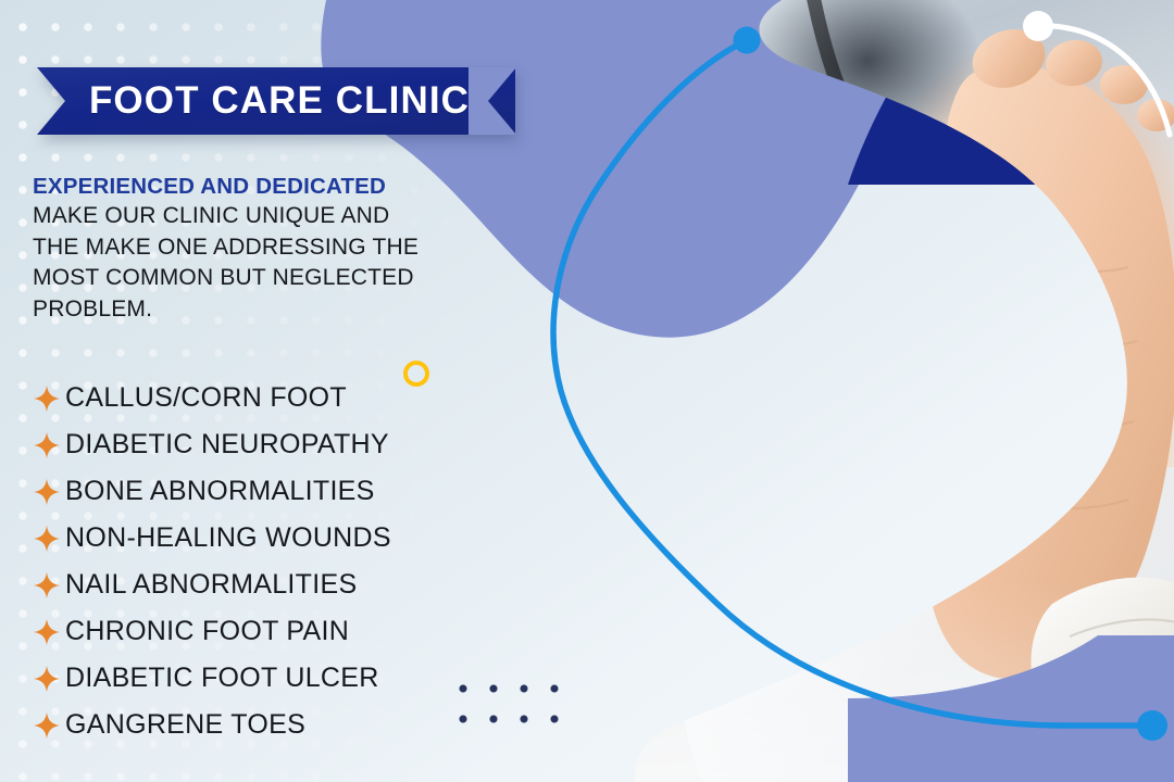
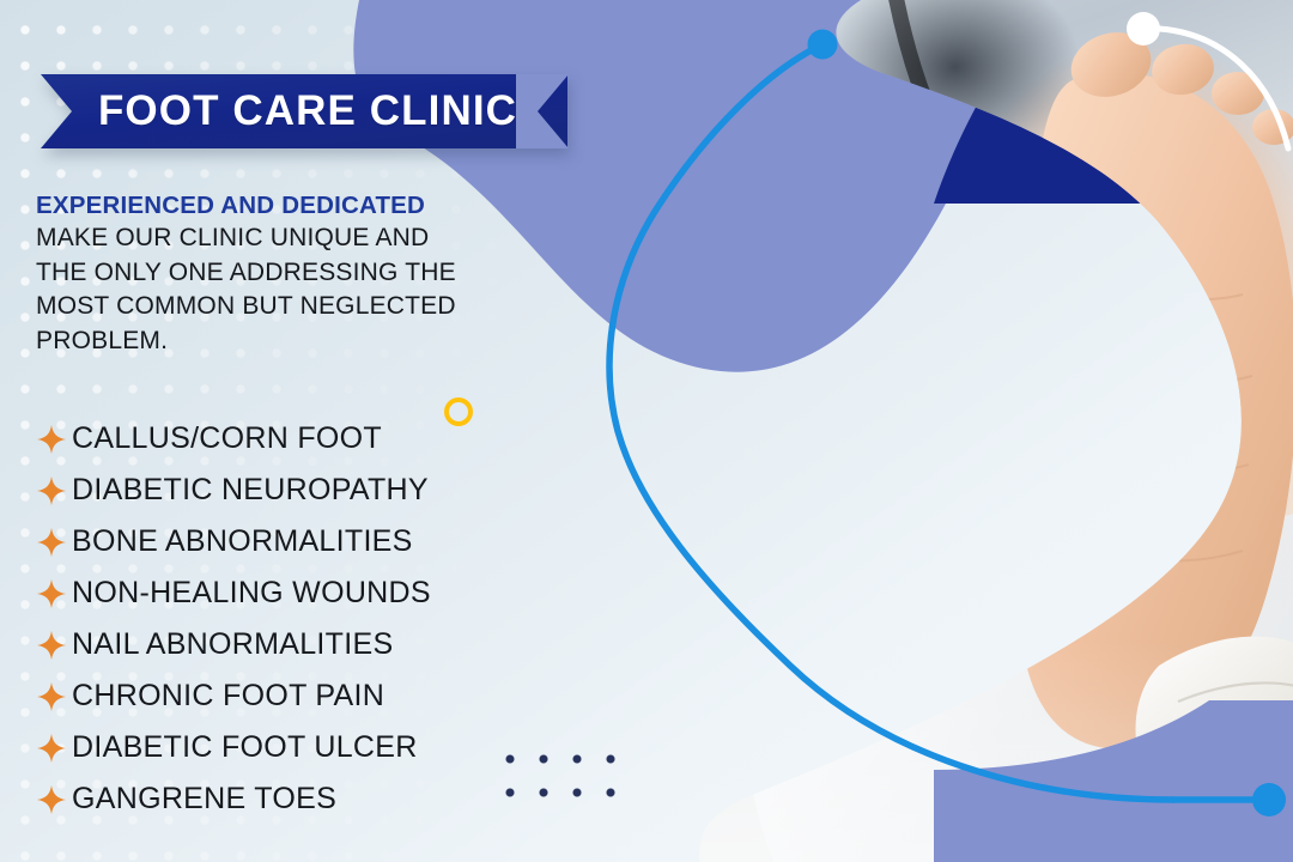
  FOOT CARE CLINIC
  EXPERIENCED AND DEDICATED
  MAKE OUR CLINIC UNIQUE AND
- THE MAKE ONE ADDRESSING THE
+ THE ONLY ONE ADDRESSING THE
  MOST COMMON BUT NEGLECTED
  PROBLEM.
  CALLUS/CORN FOOT
  DIABETIC NEUROPATHY
  BONE ABNORMALITIES
  NON-HEALING WOUNDS
  NAIL ABNORMALITIES
  CHRONIC FOOT PAIN
  DIABETIC FOOT ULCER
  GANGRENE TOES
